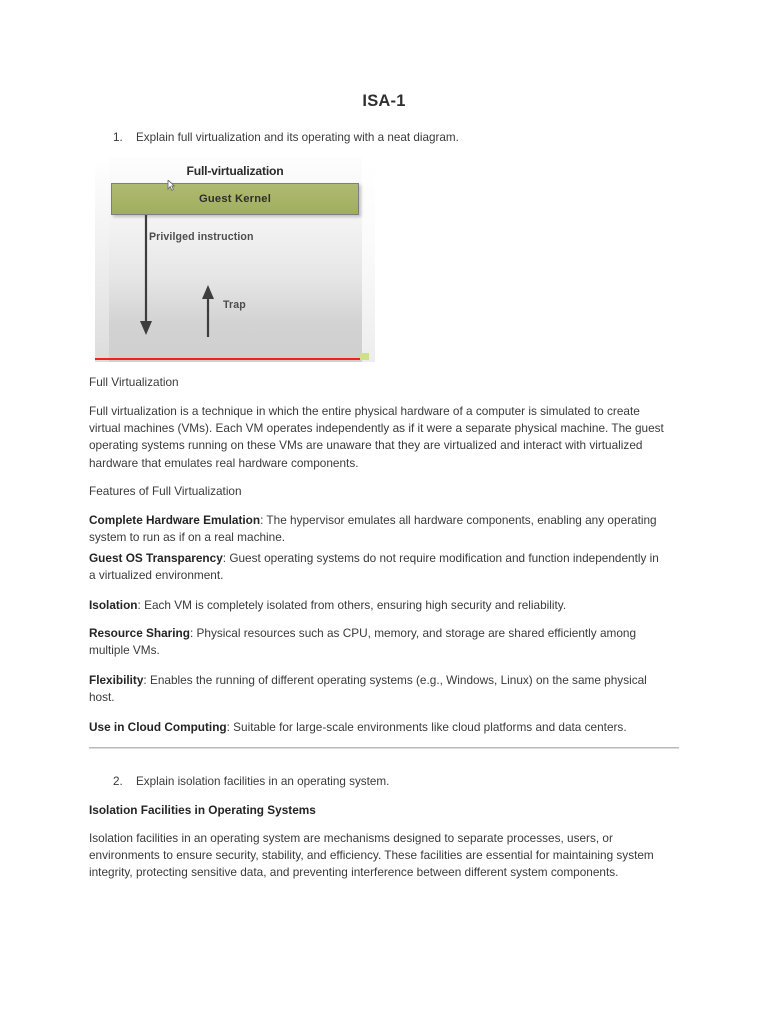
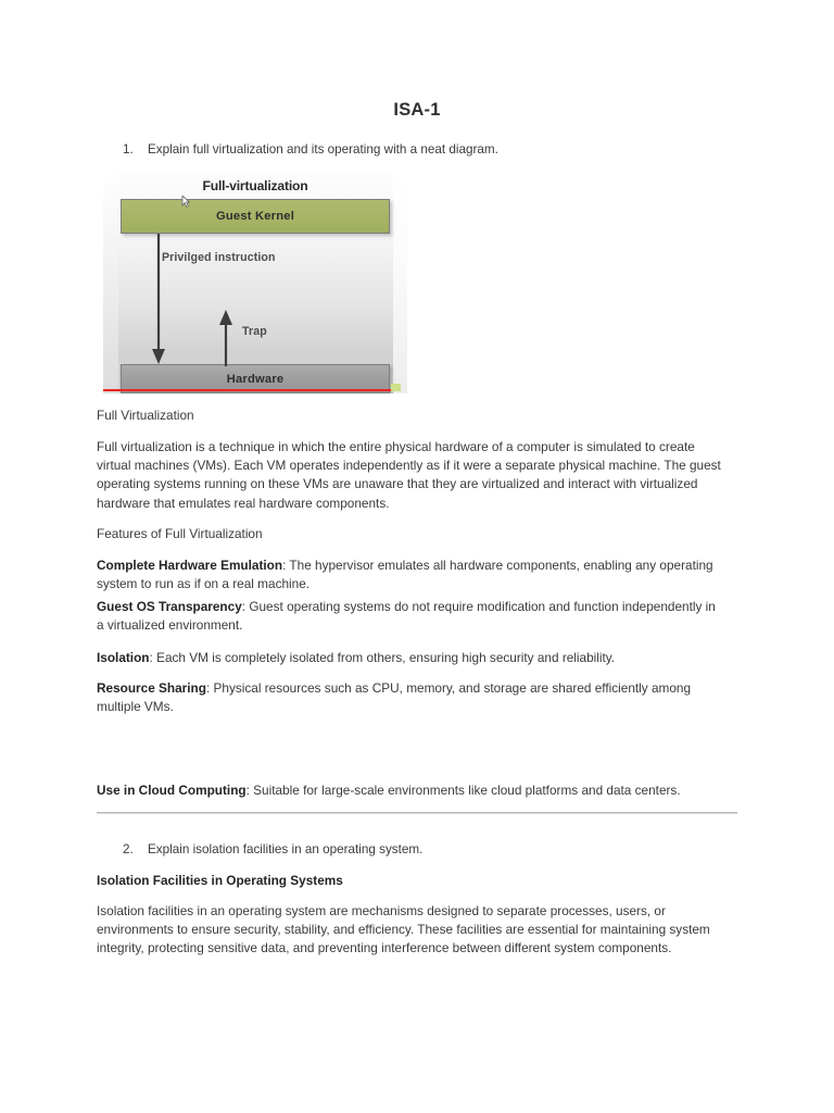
  ISA-1
  1.
  Explain full virtualization and its operating with a neat diagram.
  Full-virtualization
  Guest Kernel
  Privilged instruction
  Trap
+ Hardware
  Full Virtualization
  Full virtualization is a technique in which the entire physical hardware of a computer is simulated to create virtual machines (VMs). Each VM operates independently as if it were a separate physical machine. The guest operating systems running on these VMs are unaware that they are virtualized and interact with virtualized hardware that emulates real hardware components.
  Features of Full Virtualization
  Complete Hardware Emulation: The hypervisor emulates all hardware components, enabling any operating system to run as if on a real machine.
  Guest OS Transparency: Guest operating systems do not require modification and function independently in a virtualized environment.
  Isolation: Each VM is completely isolated from others, ensuring high security and reliability.
  Resource Sharing: Physical resources such as CPU, memory, and storage are shared efficiently among multiple VMs.
- Flexibility: Enables the running of different operating systems (e.g., Windows, Linux) on the same physical host.
  Use in Cloud Computing: Suitable for large-scale environments like cloud platforms and data centers.
  2.
  Explain isolation facilities in an operating system.
  Isolation Facilities in Operating Systems
  Isolation facilities in an operating system are mechanisms designed to separate processes, users, or environments to ensure security, stability, and efficiency. These facilities are essential for maintaining system integrity, protecting sensitive data, and preventing interference between different system components.
